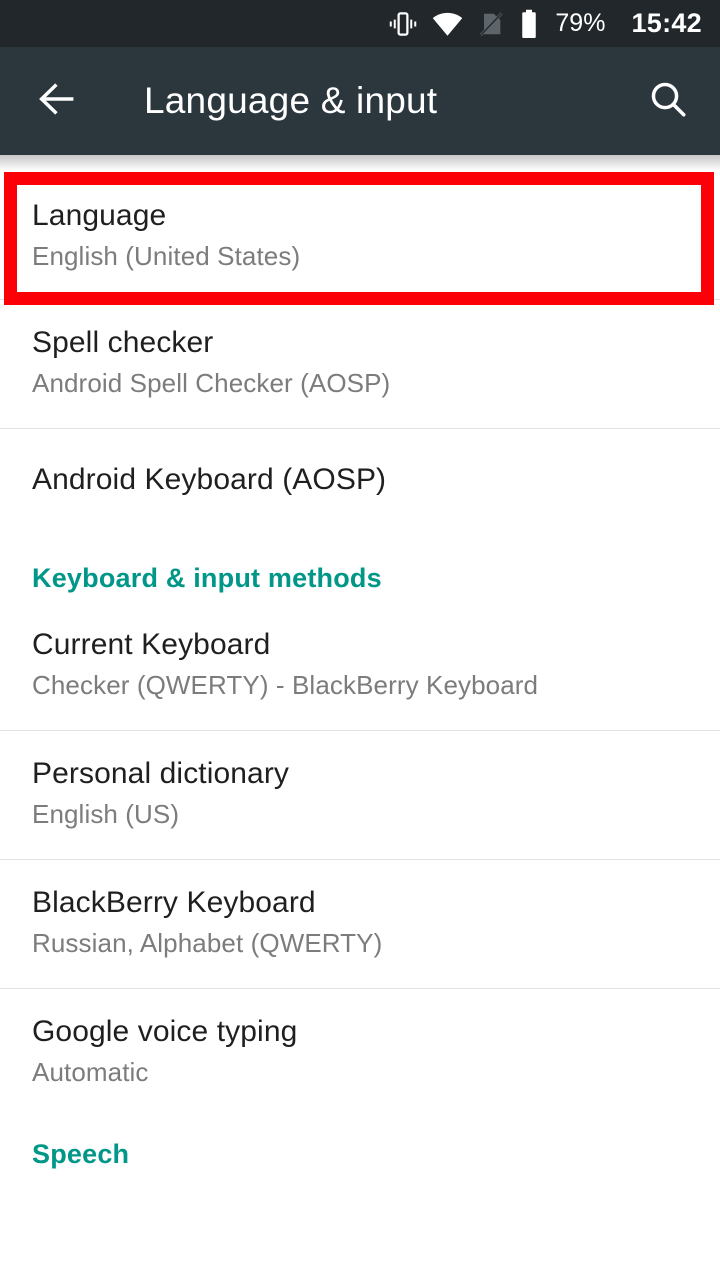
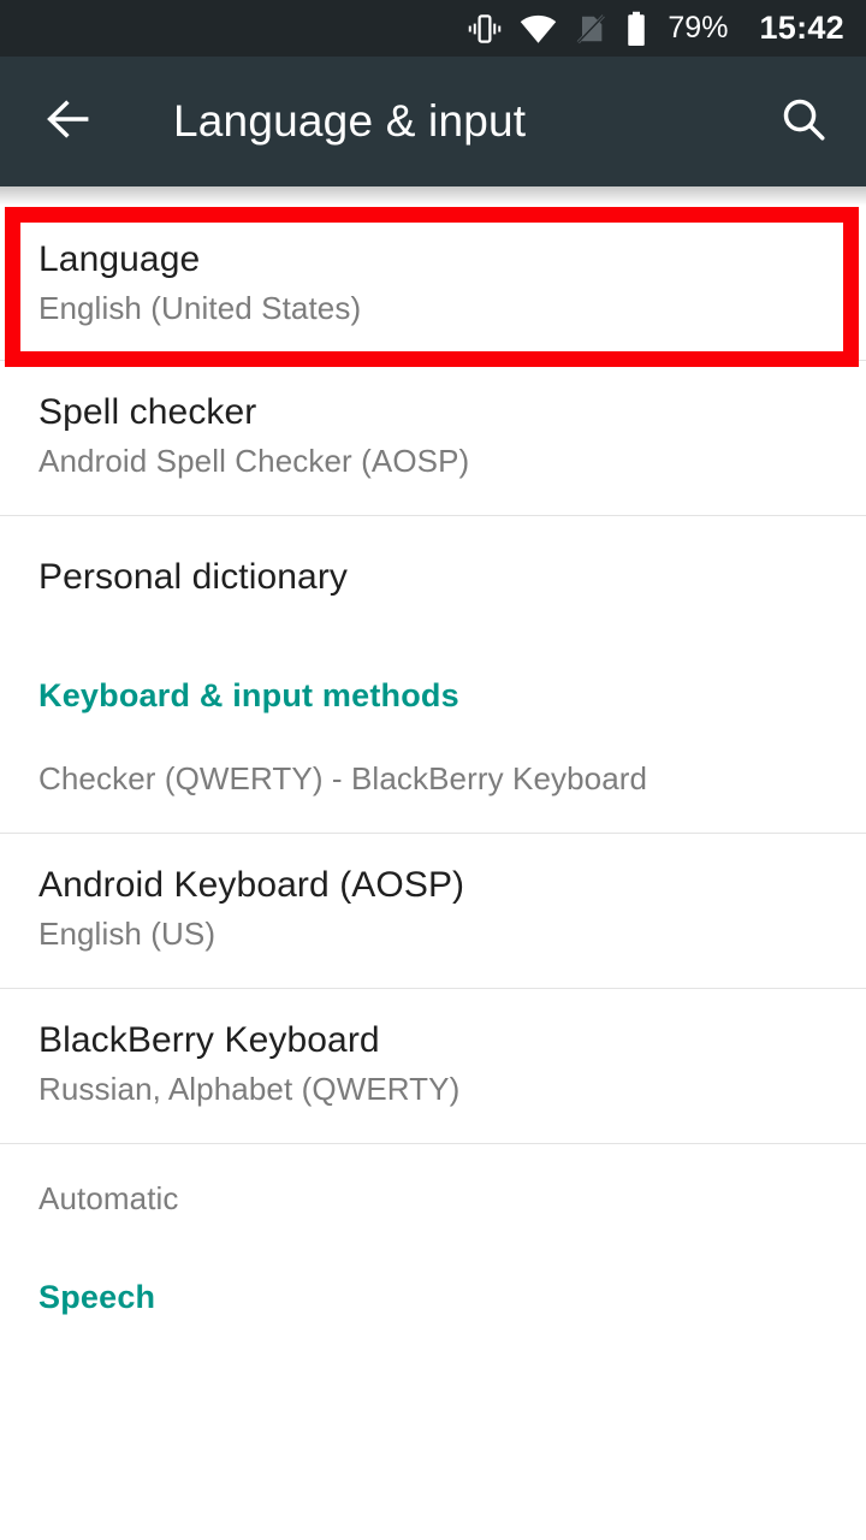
  79%
  15:42
  Language & input
  Language
  English (United States)
  Spell checker
  Android Spell Checker (AOSP)
- Android Keyboard (AOSP)
+ Personal dictionary
  Keyboard & input methods
- Current Keyboard
  Checker (QWERTY) - BlackBerry Keyboard
- Personal dictionary
+ Android Keyboard (AOSP)
  English (US)
  BlackBerry Keyboard
  Russian, Alphabet (QWERTY)
- Google voice typing
  Automatic
  Speech
